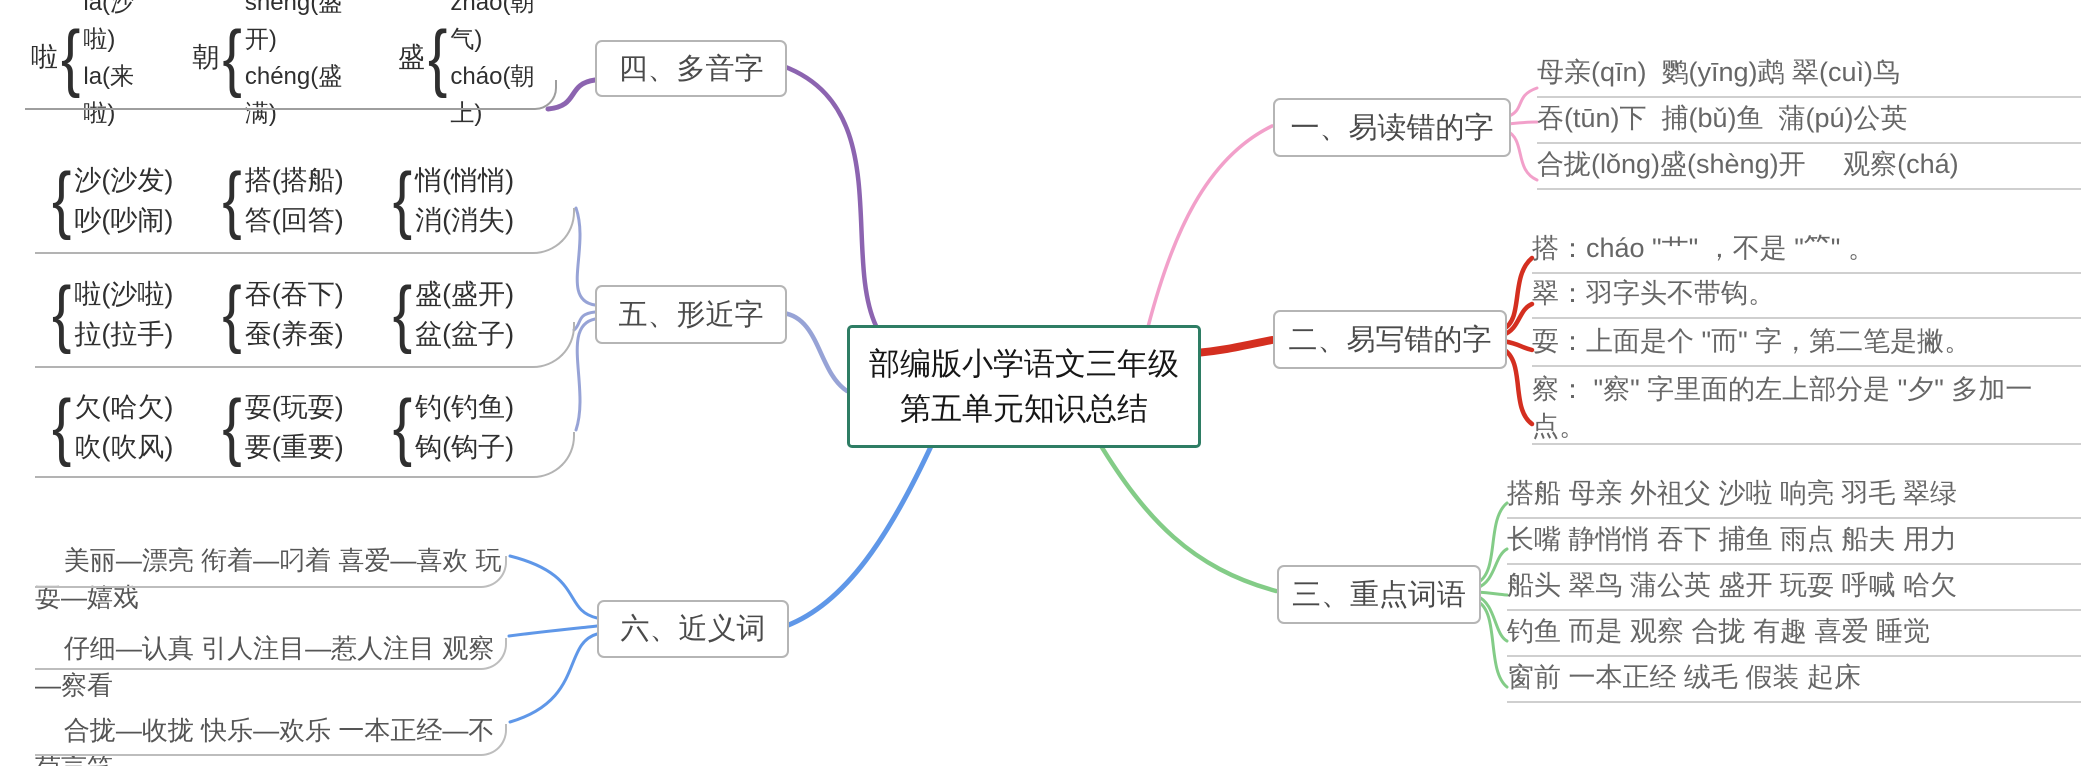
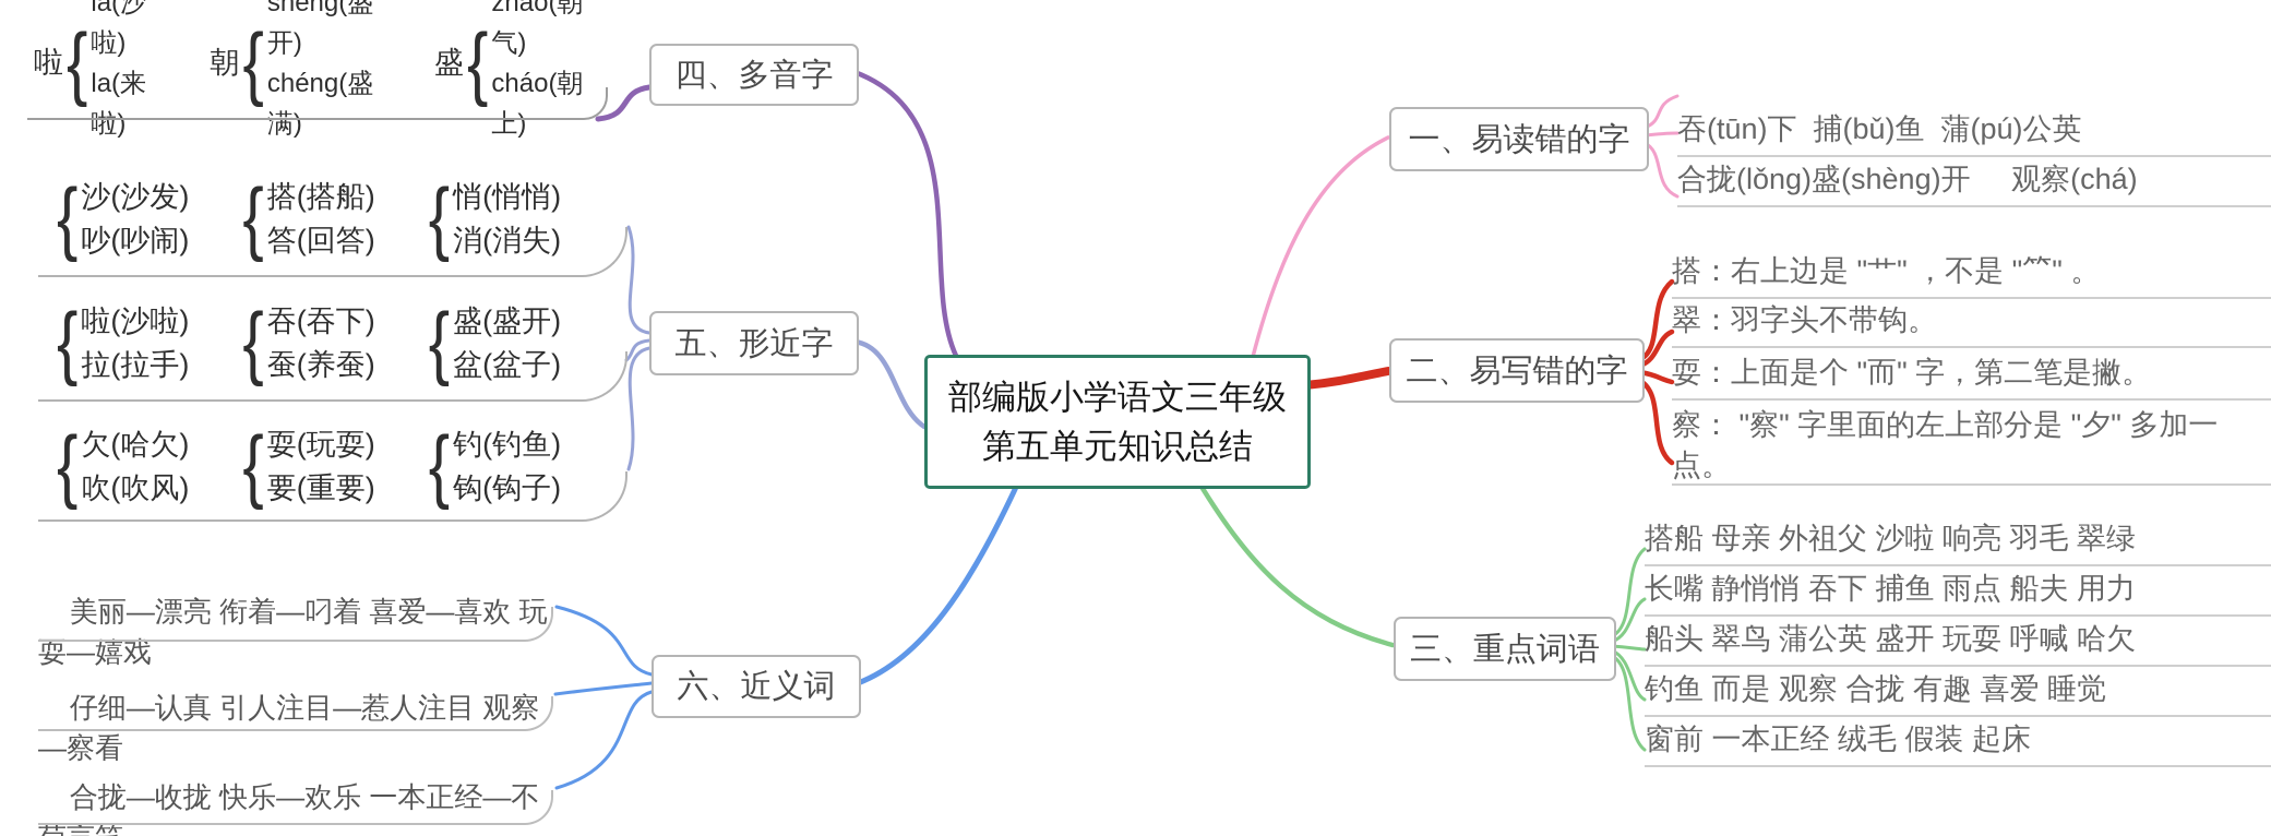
  部编版小学语文三年级
  第五单元知识总结
  一、易读错的字
  二、易写错的字
  三、重点词语
  四、多音字
  五、形近字
  六、近义词
  啦
  {
  lā(沙啦)
  la(来啦)
  朝
  {
  shèng(盛开)
  chéng(盛满)
  盛
  {
  zhāo(朝气)
  cháo(朝上)
  {
  沙(沙发)
  吵(吵闹)
  {
  搭(搭船)
  答(回答)
  {
  悄(悄悄)
  消(消失)
  {
  啦(沙啦)
  拉(拉手)
  {
  吞(吞下)
  蚕(养蚕)
  {
  盛(盛开)
  盆(盆子)
  {
  欠(哈欠)
  吹(吹风)
  {
  耍(玩耍)
  要(重要)
  {
  钓(钓鱼)
  钩(钩子)
  美丽—漂亮 衔着—叼着 喜爱—喜欢 玩耍—嬉戏
  仔细—认真 引人注目—惹人注目 观察—察看
  合拢—收拢 快乐—欢乐 一本正经—不
- 母亲(qīn) 鹦(yīng)鹉 翠(cuì)鸟
  吞(tūn)下 捕(bǔ)鱼 蒲(pú)公英
  合拢(lǒng)盛(shèng)开 观察(chá)
- 搭：cháo "艹" ，不是 "⺮" 。
+ 搭：右上边是 "艹" ，不是 "⺮" 。
  翠：羽字头不带钩。
  耍：上面是个 "而" 字，第二笔是撇。
  察： "察" 字里面的左上部分是 "夕" 多加一点。
  搭船 母亲 外祖父 沙啦 响亮 羽毛 翠绿
  长嘴 静悄悄 吞下 捕鱼 雨点 船夫 用力
  船头 翠鸟 蒲公英 盛开 玩耍 呼喊 哈欠
  钓鱼 而是 观察 合拢 有趣 喜爱 睡觉
  窗前 一本正经 绒毛 假装 起床
